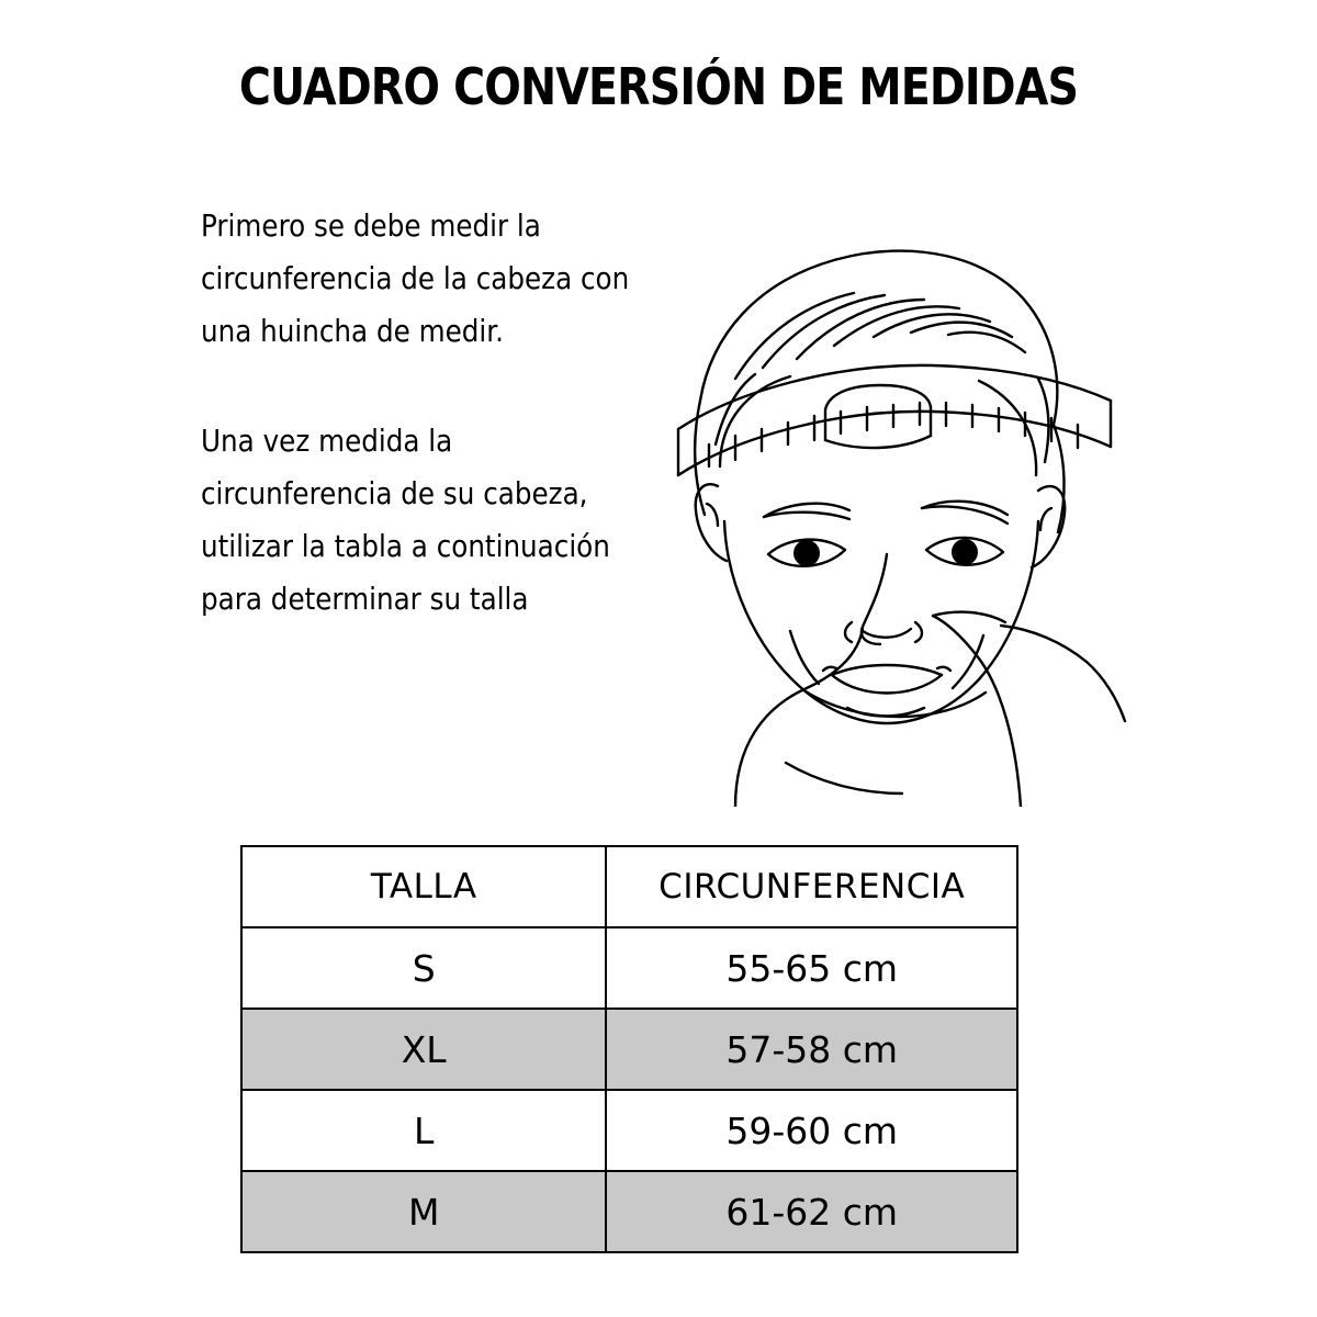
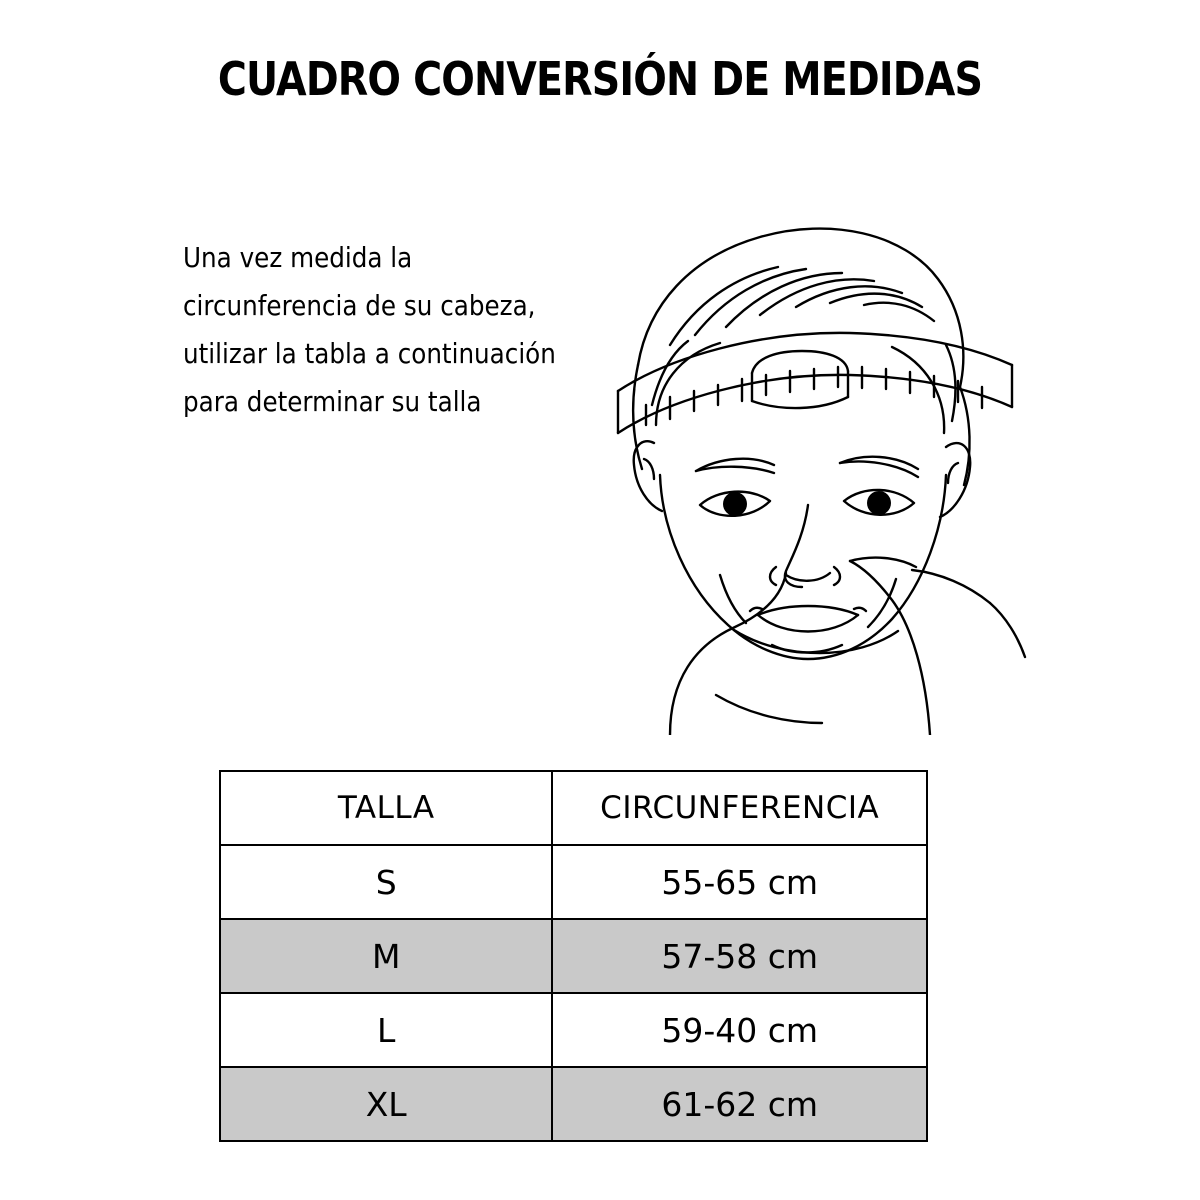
  CUADRO CONVERSIÓN DE MEDIDAS
- Primero se debe medir la circunferencia de la cabeza con una huincha de medir.
  Una vez medida la circunferencia de su cabeza, utilizar la tabla a continuación para determinar su talla
  TALLA	CIRCUNFERENCIA
  S	55-65 cm
- XL	57-58 cm
+ M	57-58 cm
- L	59-60 cm
+ L	59-40 cm
- M	61-62 cm
+ XL	61-62 cm
